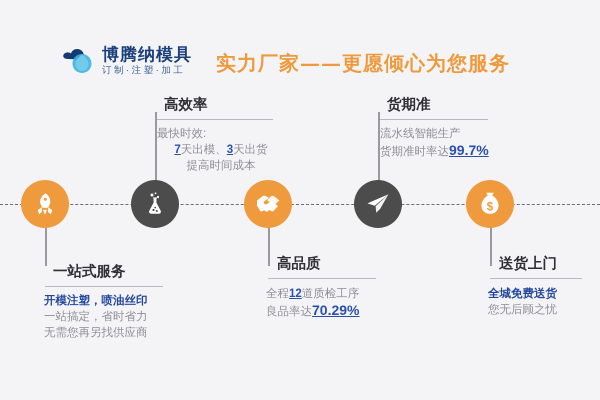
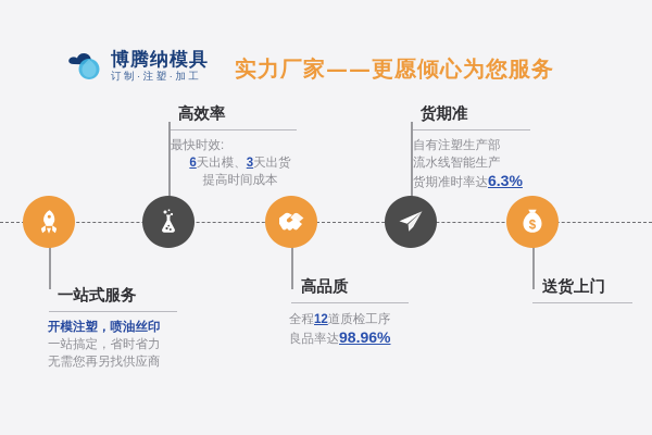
  博腾纳模具
  订制·注塑·加工
  实力厂家——更愿倾心为您服务
  $
  一站式服务
  开模注塑，喷油丝印
  一站搞定，省时省力
  无需您再另找供应商
  高效率
  最快时效:
- 7天出模、3天出货
+ 6天出模、3天出货
  提高时间成本
  高品质
  全程12道质检工序
- 良品率达70.29%
+ 良品率达98.96%
  货期准
+ 自有注塑生产部
  流水线智能生产
- 货期准时率达99.7%
+ 货期准时率达6.3%
  送货上门
- 全城免费送货
- 您无后顾之忧
